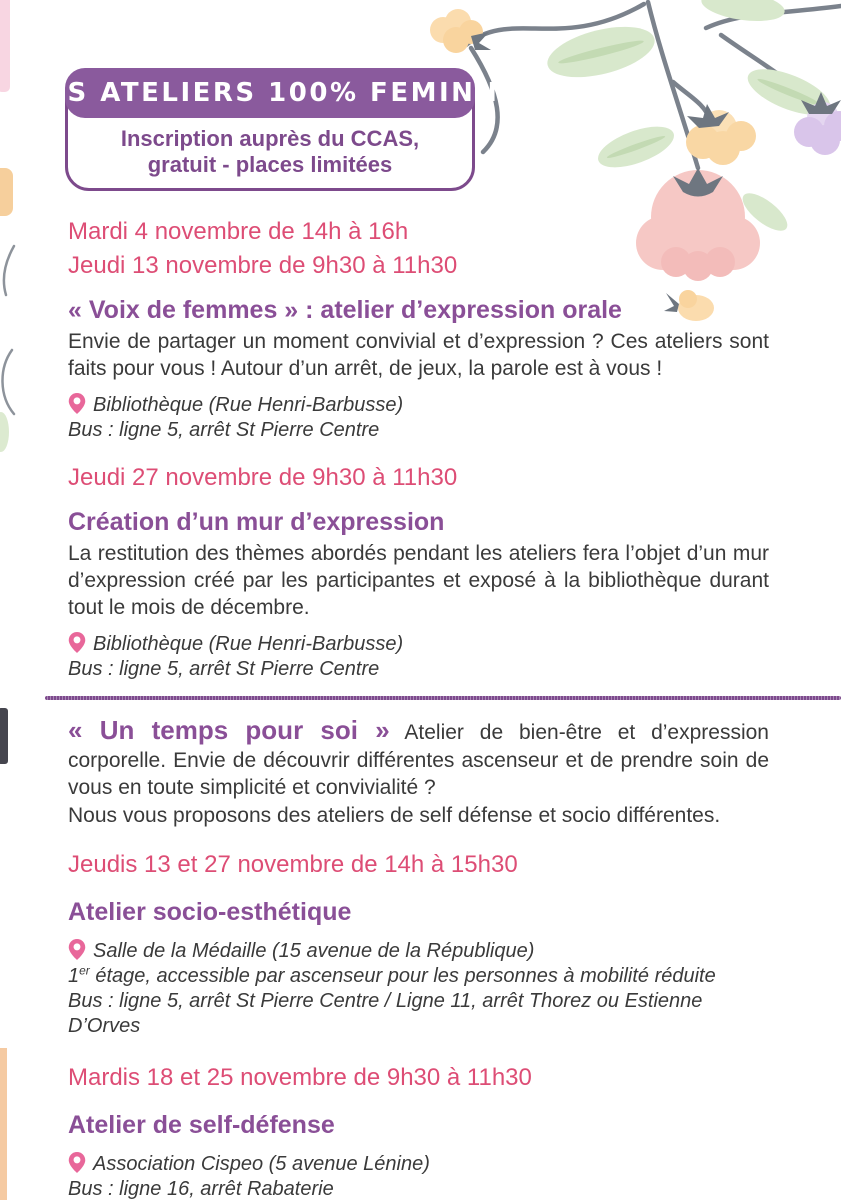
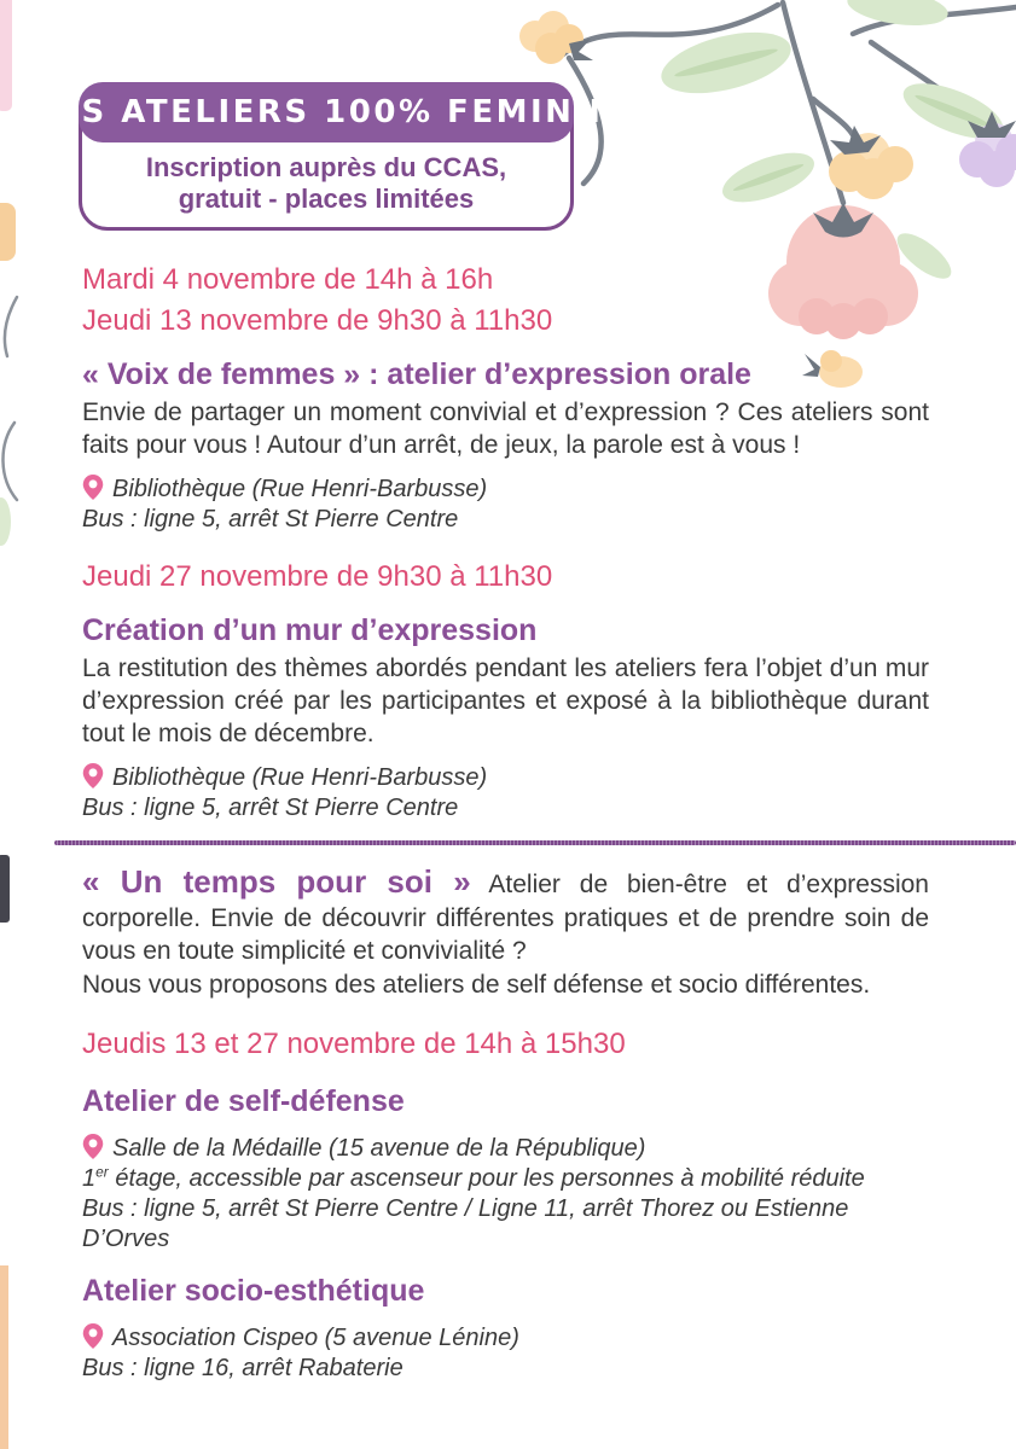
  LES ATELIERS 100% FEMININ
  Inscription auprès du CCAS,
  gratuit - places limitées
  Mardi 4 novembre de 14h à 16h
  Jeudi 13 novembre de 9h30 à 11h30
  « Voix de femmes » : atelier d’expression orale
  Envie de partager un moment convivial et d’expression ? Ces ateliers sont faits pour vous ! Autour d’un arrêt, de jeux, la parole est à vous !
  Bibliothèque (Rue Henri-Barbusse)
  Bus : ligne 5, arrêt St Pierre Centre
  Jeudi 27 novembre de 9h30 à 11h30
  Création d’un mur d’expression
  La restitution des thèmes abordés pendant les ateliers fera l’objet d’un mur d’expression créé par les participantes et exposé à la bibliothèque durant tout le mois de décembre.
  Bibliothèque (Rue Henri-Barbusse)
  Bus : ligne 5, arrêt St Pierre Centre
- « Un temps pour soi » Atelier de bien-être et d’expression corporelle. Envie de découvrir différentes ascenseur et de prendre soin de vous en toute simplicité et convivialité ?
+ « Un temps pour soi » Atelier de bien-être et d’expression corporelle. Envie de découvrir différentes pratiques et de prendre soin de vous en toute simplicité et convivialité ?
  Nous vous proposons des ateliers de self défense et socio différentes.
  Jeudis 13 et 27 novembre de 14h à 15h30
- Atelier socio-esthétique
+ Atelier de self-défense
  Salle de la Médaille (15 avenue de la République)
  1er étage, accessible par ascenseur pour les personnes à mobilité réduite
  Bus : ligne 5, arrêt St Pierre Centre / Ligne 11, arrêt Thorez ou Estienne D’Orves
- Mardis 18 et 25 novembre de 9h30 à 11h30
- Atelier de self-défense
+ Atelier socio-esthétique
  Association Cispeo (5 avenue Lénine)
  Bus : ligne 16, arrêt Rabaterie
